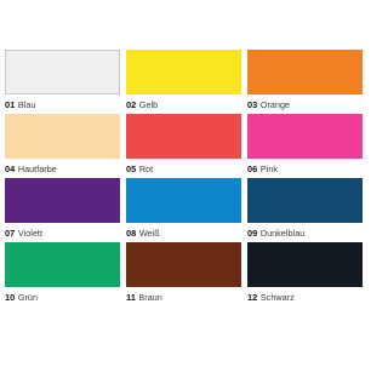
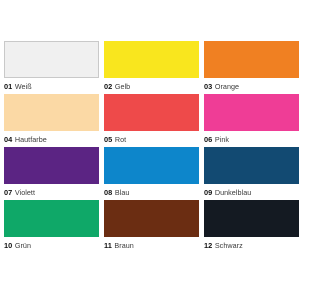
- 01 Blau
+ 01 Weiß
  02 Gelb
  03 Orange
  04 Hautfarbe
  05 Rot
  06 Pink
  07 Violett
- 08 Weiß
+ 08 Blau
  09 Dunkelblau
  10 Grün
  11 Braun
  12 Schwarz
